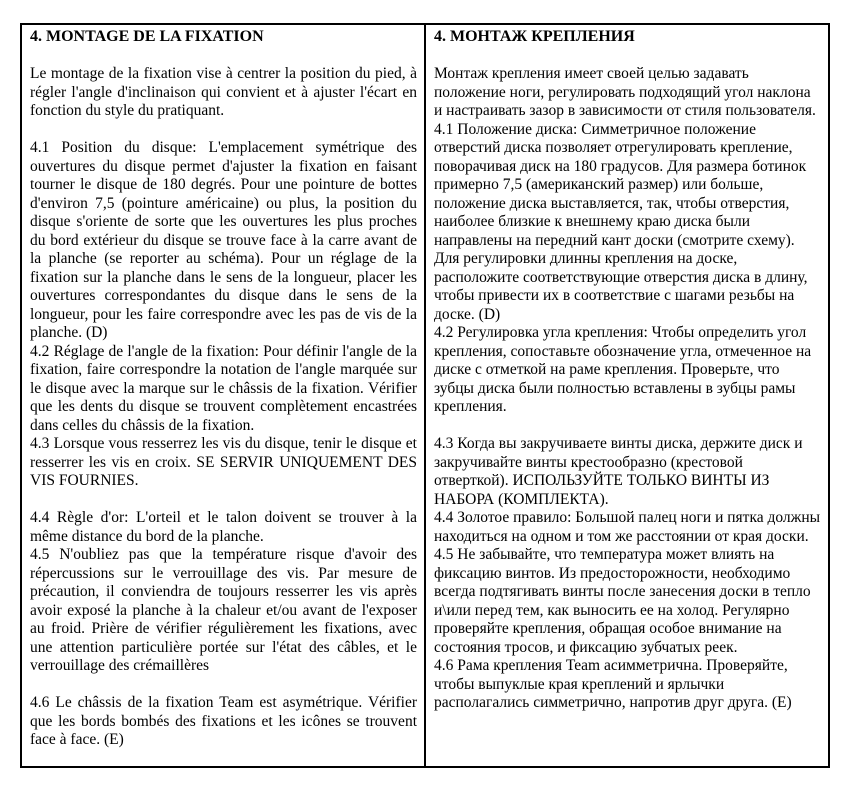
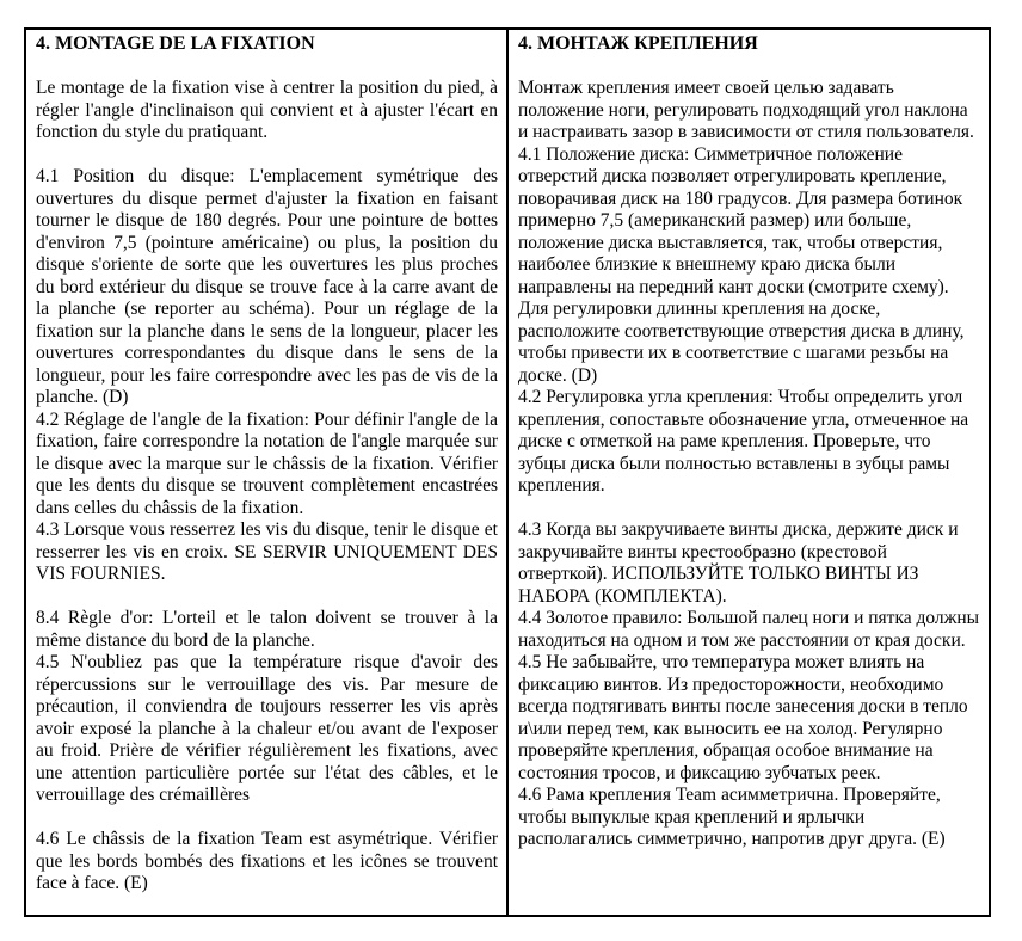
- 4. MONTAGE DE LA FIXATION Le montage de la fixation vise à centrer la position du pied, à régler l'angle d'inclinaison qui convient et à ajuster l'écart en fonction du style du pratiquant. 4.1 Position du disque: L'emplacement symétrique des ouvertures du disque permet d'ajuster la fixation en faisant tourner le disque de 180 degrés. Pour une pointure de bottes d'environ 7,5 (pointure américaine) ou plus, la position du disque s'oriente de sorte que les ouvertures les plus proches du bord extérieur du disque se trouve face à la carre avant de la planche (se reporter au schéma). Pour un réglage de la fixation sur la planche dans le sens de la longueur, placer les ouvertures correspondantes du disque dans le sens de la longueur, pour les faire correspondre avec les pas de vis de la planche. (D) 4.2 Réglage de l'angle de la fixation: Pour définir l'angle de la fixation, faire correspondre la notation de l'angle marquée sur le disque avec la marque sur le châssis de la fixation. Vérifier que les dents du disque se trouvent complètement encastrées dans celles du châssis de la fixation. 4.3 Lorsque vous resserrez les vis du disque, tenir le disque et resserrer les vis en croix. SE SERVIR UNIQUEMENT DES VIS FOURNIES. 4.4 Règle d'or: L'orteil et le talon doivent se trouver à la même distance du bord de la planche. 4.5 N'oubliez pas que la température risque d'avoir des répercussions sur le verrouillage des vis. Par mesure de précaution, il conviendra de toujours resserrer les vis après avoir exposé la planche à la chaleur et/ou avant de l'exposer au froid. Prière de vérifier régulièrement les fixations, avec une attention particulière portée sur l'état des câbles, et le verrouillage des crémaillères 4.6 Le châssis de la fixation Team est asymétrique. Vérifier que les bords bombés des fixations et les icônes se trouvent face à face. (E)	4. МОНТАЖ КРЕПЛЕНИЯ Монтаж крепления имеет своей целью задавать положение ноги, регулировать подходящий угол наклона и настраивать зазор в зависимости от стиля пользователя. 4.1 Положение диска: Симметричное положение отверстий диска позволяет отрегулировать крепление, поворачивая диск на 180 градусов. Для размера ботинок примерно 7,5 (американский размер) или больше, положение диска выставляется, так, чтобы отверстия, наиболее близкие к внешнему краю диска были направлены на передний кант доски (смотрите схему). Для регулировки длинны крепления на доске, расположите соответствующие отверстия диска в длину, чтобы привести их в соответствие с шагами резьбы на доске. (D) 4.2 Регулировка угла крепления: Чтобы определить угол крепления, сопоставьте обозначение угла, отмеченное на диске с отметкой на раме крепления. Проверьте, что зубцы диска были полностью вставлены в зубцы рамы крепления. 4.3 Когда вы закручиваете винты диска, держите диск и закручивайте винты крестообразно (крестовой отверткой). ИСПОЛЬЗУЙТЕ ТОЛЬКО ВИНТЫ ИЗ НАБОРА (КОМПЛЕКТА). 4.4 Золотое правило: Большой палец ноги и пятка должны находиться на одном и том же расстоянии от края доски. 4.5 Не забывайте, что температура может влиять на фиксацию винтов. Из предосторожности, необходимо всегда подтягивать винты после занесения доски в тепло и\или перед тем, как выносить ее на холод. Регулярно проверяйте крепления, обращая особое внимание на состояния тросов, и фиксацию зубчатых реек. 4.6 Рама крепления Team асимметрична. Проверяйте, чтобы выпуклые края креплений и ярлычки располагались симметрично, напротив друг друга. (E)
+ 4. MONTAGE DE LA FIXATION Le montage de la fixation vise à centrer la position du pied, à régler l'angle d'inclinaison qui convient et à ajuster l'écart en fonction du style du pratiquant. 4.1 Position du disque: L'emplacement symétrique des ouvertures du disque permet d'ajuster la fixation en faisant tourner le disque de 180 degrés. Pour une pointure de bottes d'environ 7,5 (pointure américaine) ou plus, la position du disque s'oriente de sorte que les ouvertures les plus proches du bord extérieur du disque se trouve face à la carre avant de la planche (se reporter au schéma). Pour un réglage de la fixation sur la planche dans le sens de la longueur, placer les ouvertures correspondantes du disque dans le sens de la longueur, pour les faire correspondre avec les pas de vis de la planche. (D) 4.2 Réglage de l'angle de la fixation: Pour définir l'angle de la fixation, faire correspondre la notation de l'angle marquée sur le disque avec la marque sur le châssis de la fixation. Vérifier que les dents du disque se trouvent complètement encastrées dans celles du châssis de la fixation. 4.3 Lorsque vous resserrez les vis du disque, tenir le disque et resserrer les vis en croix. SE SERVIR UNIQUEMENT DES VIS FOURNIES. 8.4 Règle d'or: L'orteil et le talon doivent se trouver à la même distance du bord de la planche. 4.5 N'oubliez pas que la température risque d'avoir des répercussions sur le verrouillage des vis. Par mesure de précaution, il conviendra de toujours resserrer les vis après avoir exposé la planche à la chaleur et/ou avant de l'exposer au froid. Prière de vérifier régulièrement les fixations, avec une attention particulière portée sur l'état des câbles, et le verrouillage des crémaillères 4.6 Le châssis de la fixation Team est asymétrique. Vérifier que les bords bombés des fixations et les icônes se trouvent face à face. (E)	4. МОНТАЖ КРЕПЛЕНИЯ Монтаж крепления имеет своей целью задавать положение ноги, регулировать подходящий угол наклона и настраивать зазор в зависимости от стиля пользователя. 4.1 Положение диска: Симметричное положение отверстий диска позволяет отрегулировать крепление, поворачивая диск на 180 градусов. Для размера ботинок примерно 7,5 (американский размер) или больше, положение диска выставляется, так, чтобы отверстия, наиболее близкие к внешнему краю диска были направлены на передний кант доски (смотрите схему). Для регулировки длинны крепления на доске, расположите соответствующие отверстия диска в длину, чтобы привести их в соответствие с шагами резьбы на доске. (D) 4.2 Регулировка угла крепления: Чтобы определить угол крепления, сопоставьте обозначение угла, отмеченное на диске с отметкой на раме крепления. Проверьте, что зубцы диска были полностью вставлены в зубцы рамы крепления. 4.3 Когда вы закручиваете винты диска, держите диск и закручивайте винты крестообразно (крестовой отверткой). ИСПОЛЬЗУЙТЕ ТОЛЬКО ВИНТЫ ИЗ НАБОРА (КОМПЛЕКТА). 4.4 Золотое правило: Большой палец ноги и пятка должны находиться на одном и том же расстоянии от края доски. 4.5 Не забывайте, что температура может влиять на фиксацию винтов. Из предосторожности, необходимо всегда подтягивать винты после занесения доски в тепло и\или перед тем, как выносить ее на холод. Регулярно проверяйте крепления, обращая особое внимание на состояния тросов, и фиксацию зубчатых реек. 4.6 Рама крепления Team асимметрична. Проверяйте, чтобы выпуклые края креплений и ярлычки располагались симметрично, напротив друг друга. (E)
